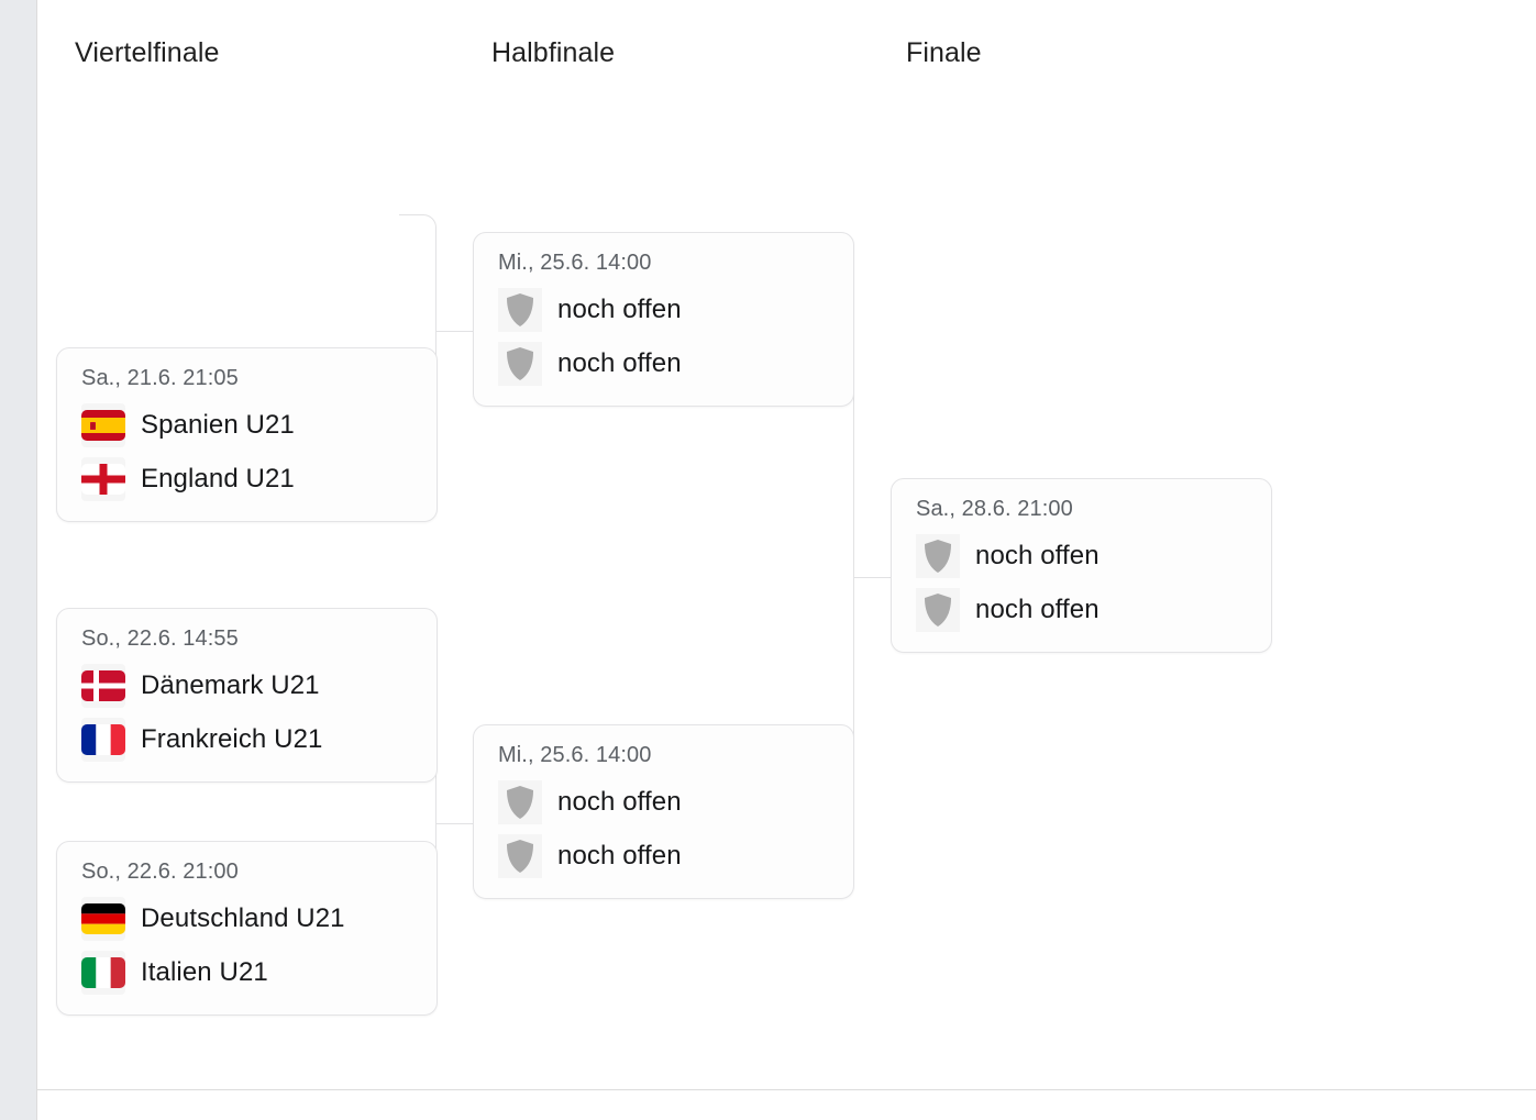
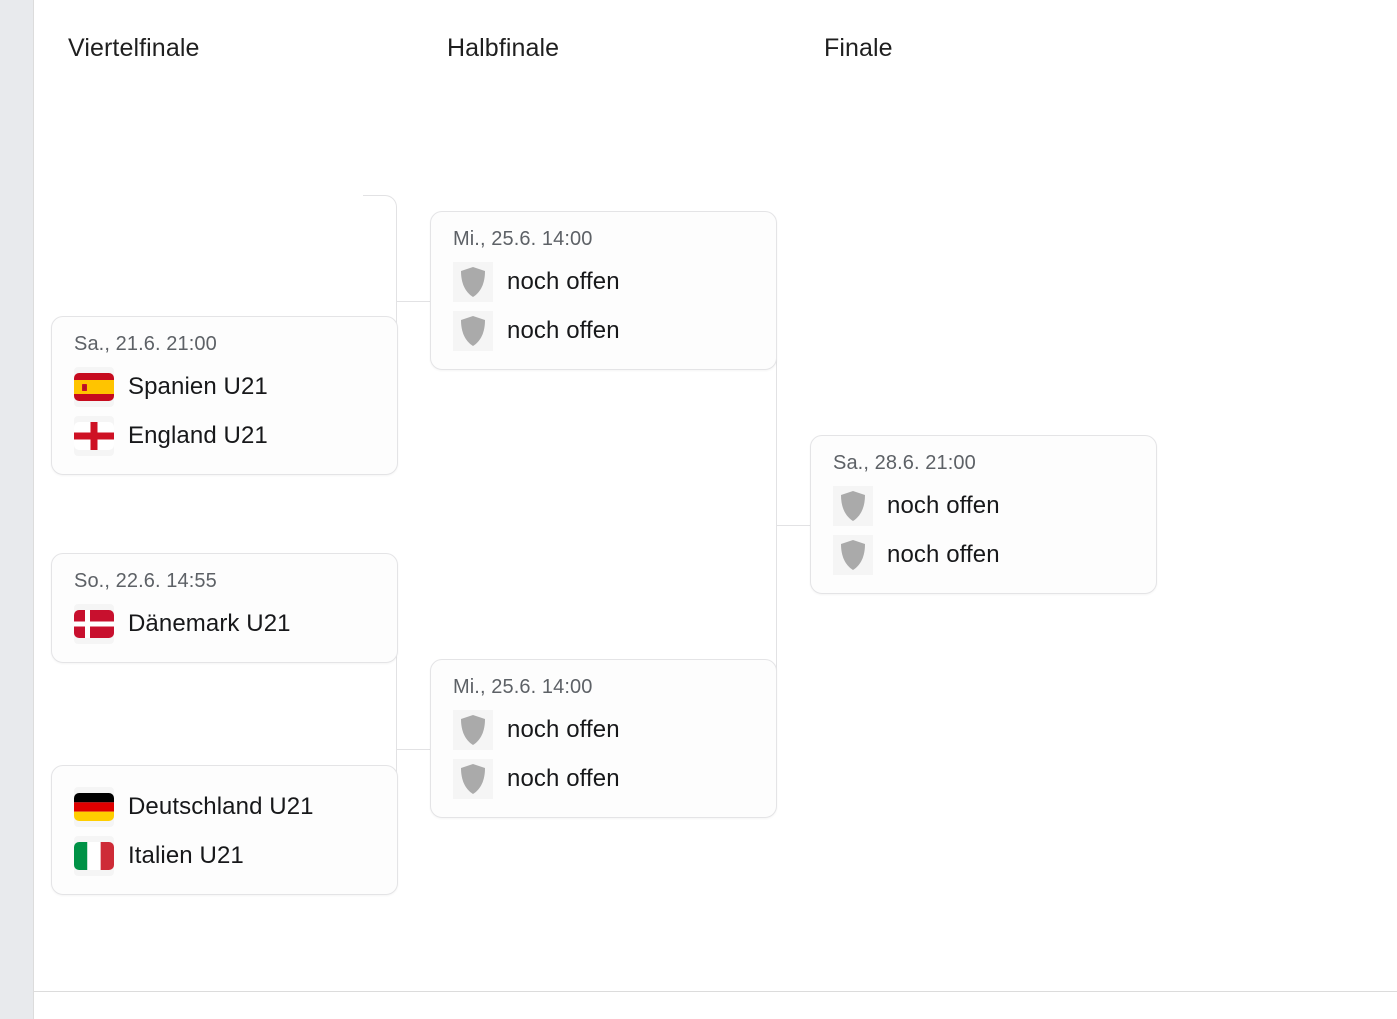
  Viertelfinale
  Halbfinale
  Finale
- Sa., 21.6. 21:05
+ Sa., 21.6. 21:00
  Spanien U21
  England U21
  So., 22.6. 14:55
  Dänemark U21
- Frankreich U21
- So., 22.6. 21:00
  Deutschland U21
  Italien U21
  Mi., 25.6. 14:00
  noch offen
  noch offen
  Mi., 25.6. 14:00
  noch offen
  noch offen
  Sa., 28.6. 21:00
  noch offen
  noch offen
